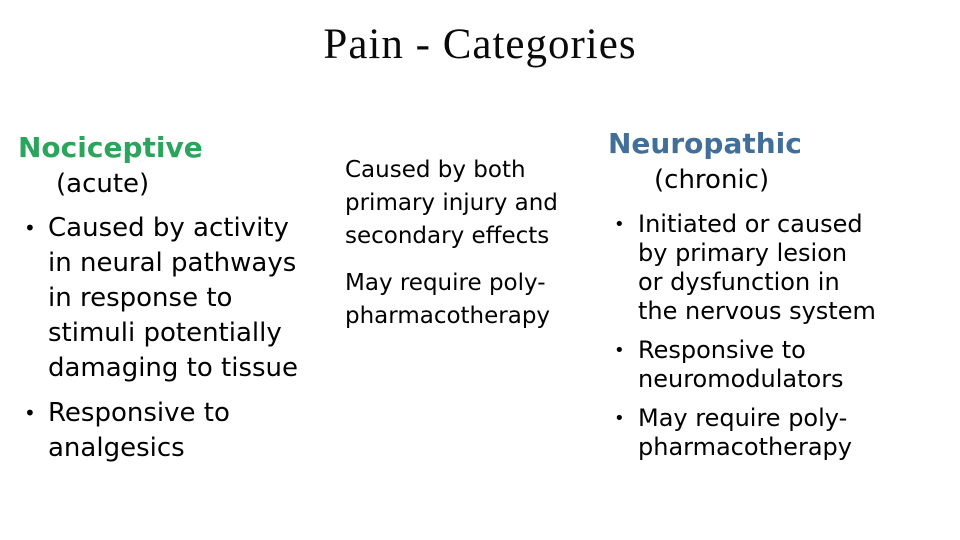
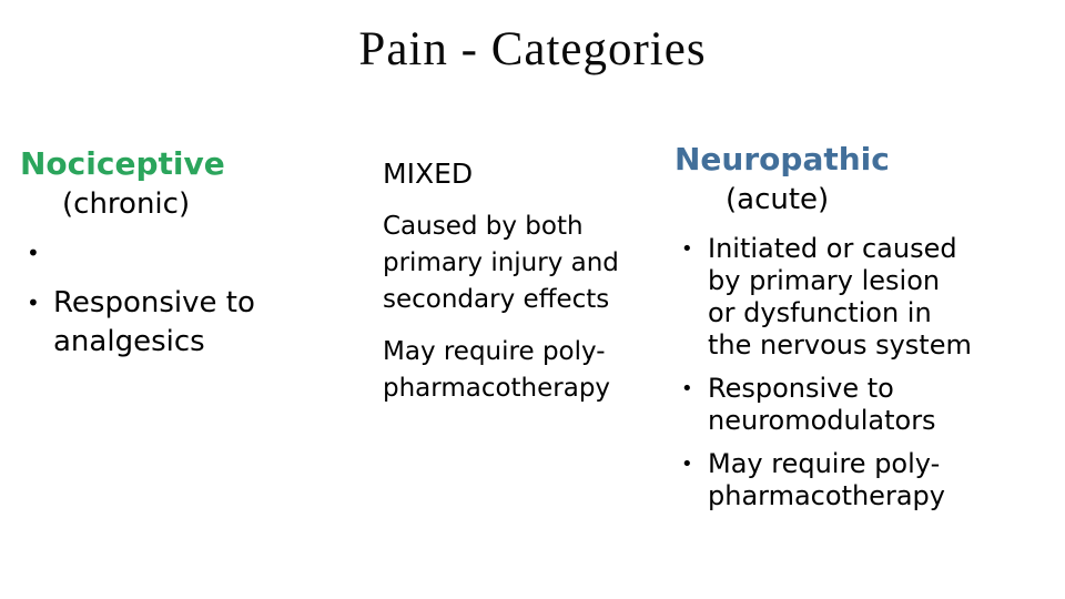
  Pain - Categories
  Nociceptive
- (acute)
+ (chronic)
  •
- Caused by activity
- in neural pathways
- in response to
- stimuli potentially
- damaging to tissue
  •
  Responsive to
  analgesics
+ MIXED
  Caused by both
  primary injury and
  secondary effects
  May require poly-
  pharmacotherapy
  Neuropathic
- (chronic)
+ (acute)
  •
  Initiated or caused
  by primary lesion
  or dysfunction in
  the nervous system
  •
  Responsive to
  neuromodulators
  •
  May require poly-
  pharmacotherapy
